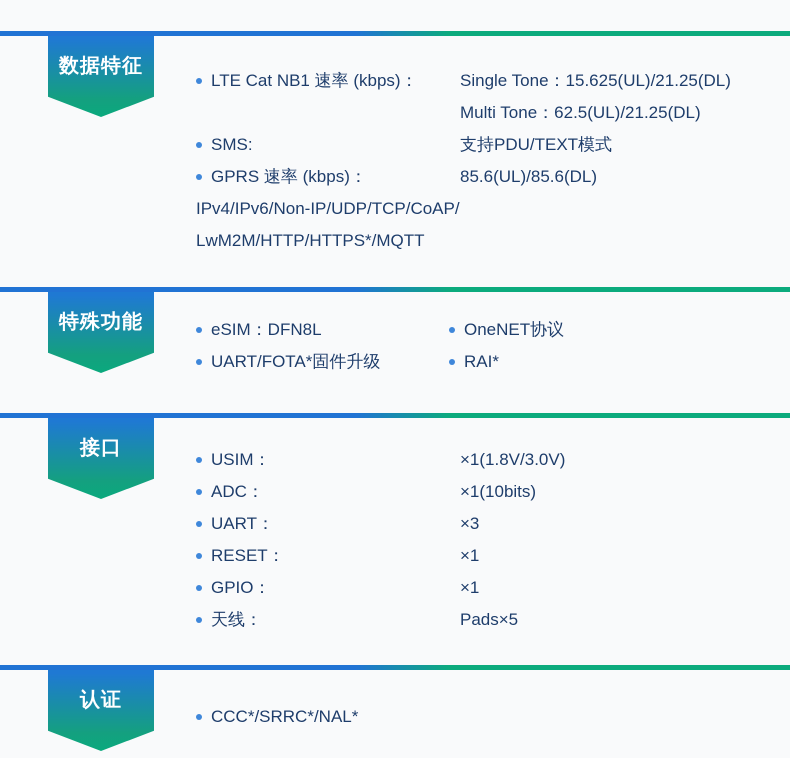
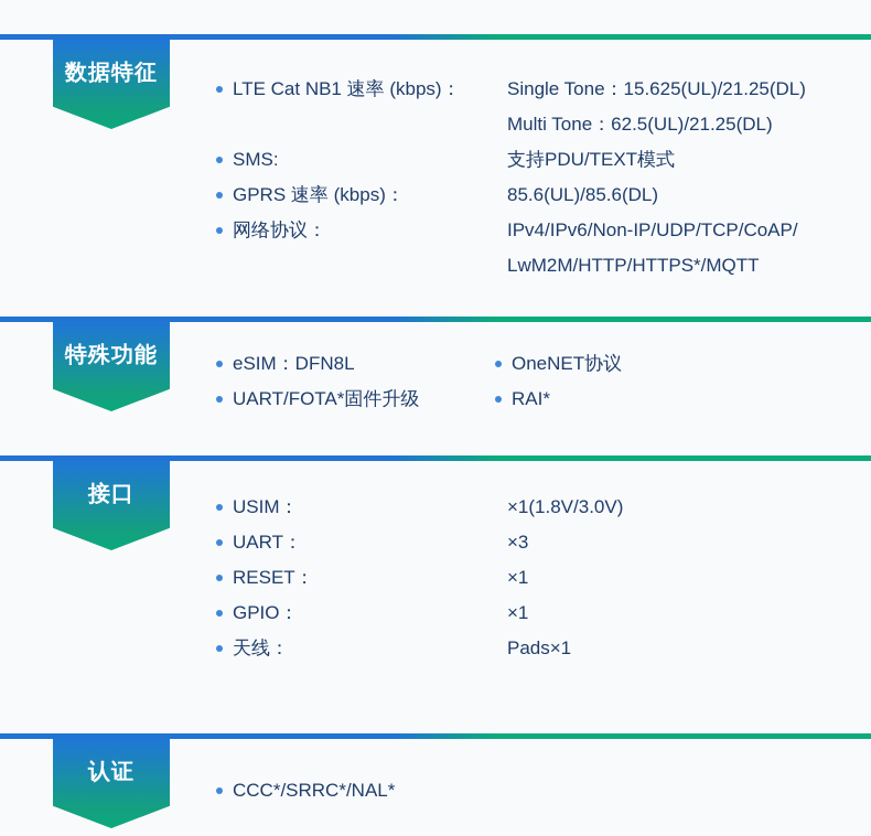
  数据特征
  LTE Cat NB1 速率 (kbps)：
  Single Tone：15.625(UL)/21.25(DL)
  Multi Tone：62.5(UL)/21.25(DL)
  SMS:
  支持PDU/TEXT模式
  GPRS 速率 (kbps)：
  85.6(UL)/85.6(DL)
+ 网络协议：
  IPv4/IPv6/Non-IP/UDP/TCP/CoAP/
  LwM2M/HTTP/HTTPS*/MQTT
  特殊功能
  eSIM：DFN8L
  UART/FOTA*固件升级
  OneNET协议
  RAI*
  接口
  USIM：
  ×1(1.8V/3.0V)
- ADC：
- ×1(10bits)
  UART：
  ×3
  RESET：
  ×1
  GPIO：
  ×1
  天线：
- Pads×5
+ Pads×1
  认证
  CCC*/SRRC*/NAL*
